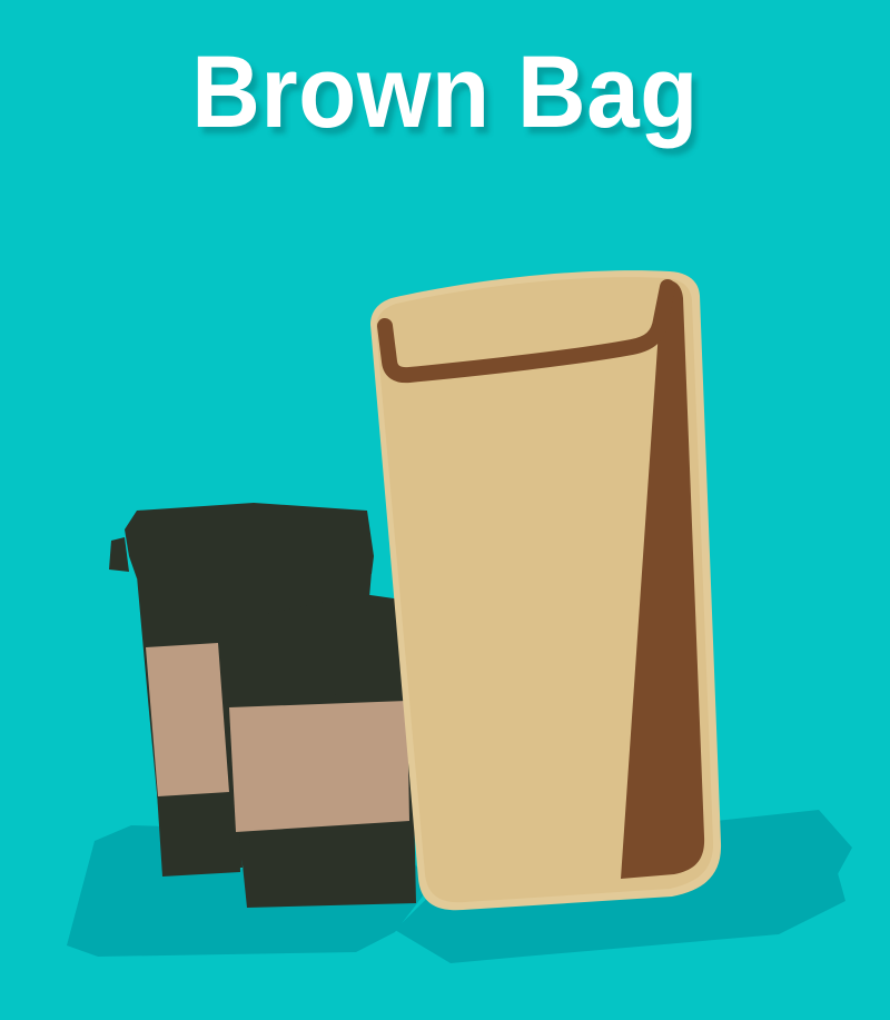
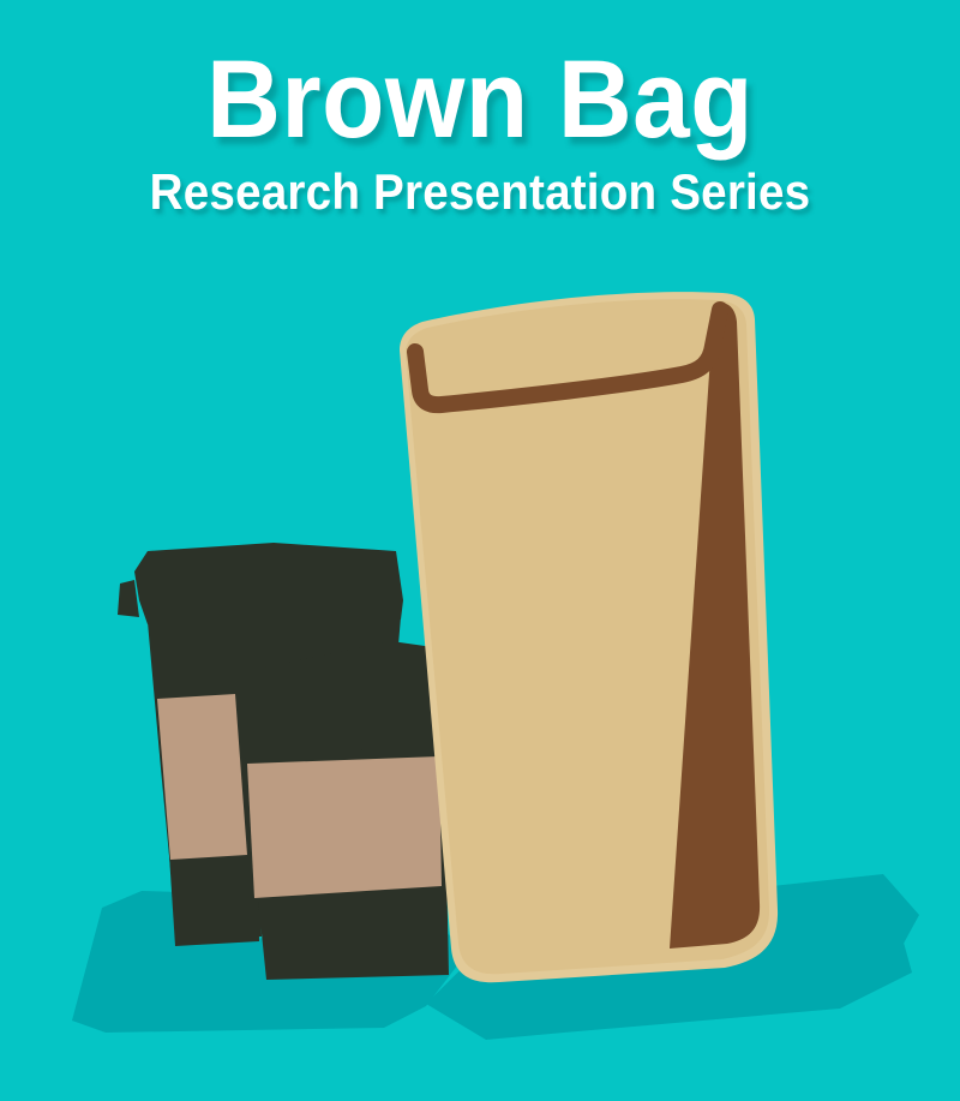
  Brown Bag
+ Research Presentation Series
